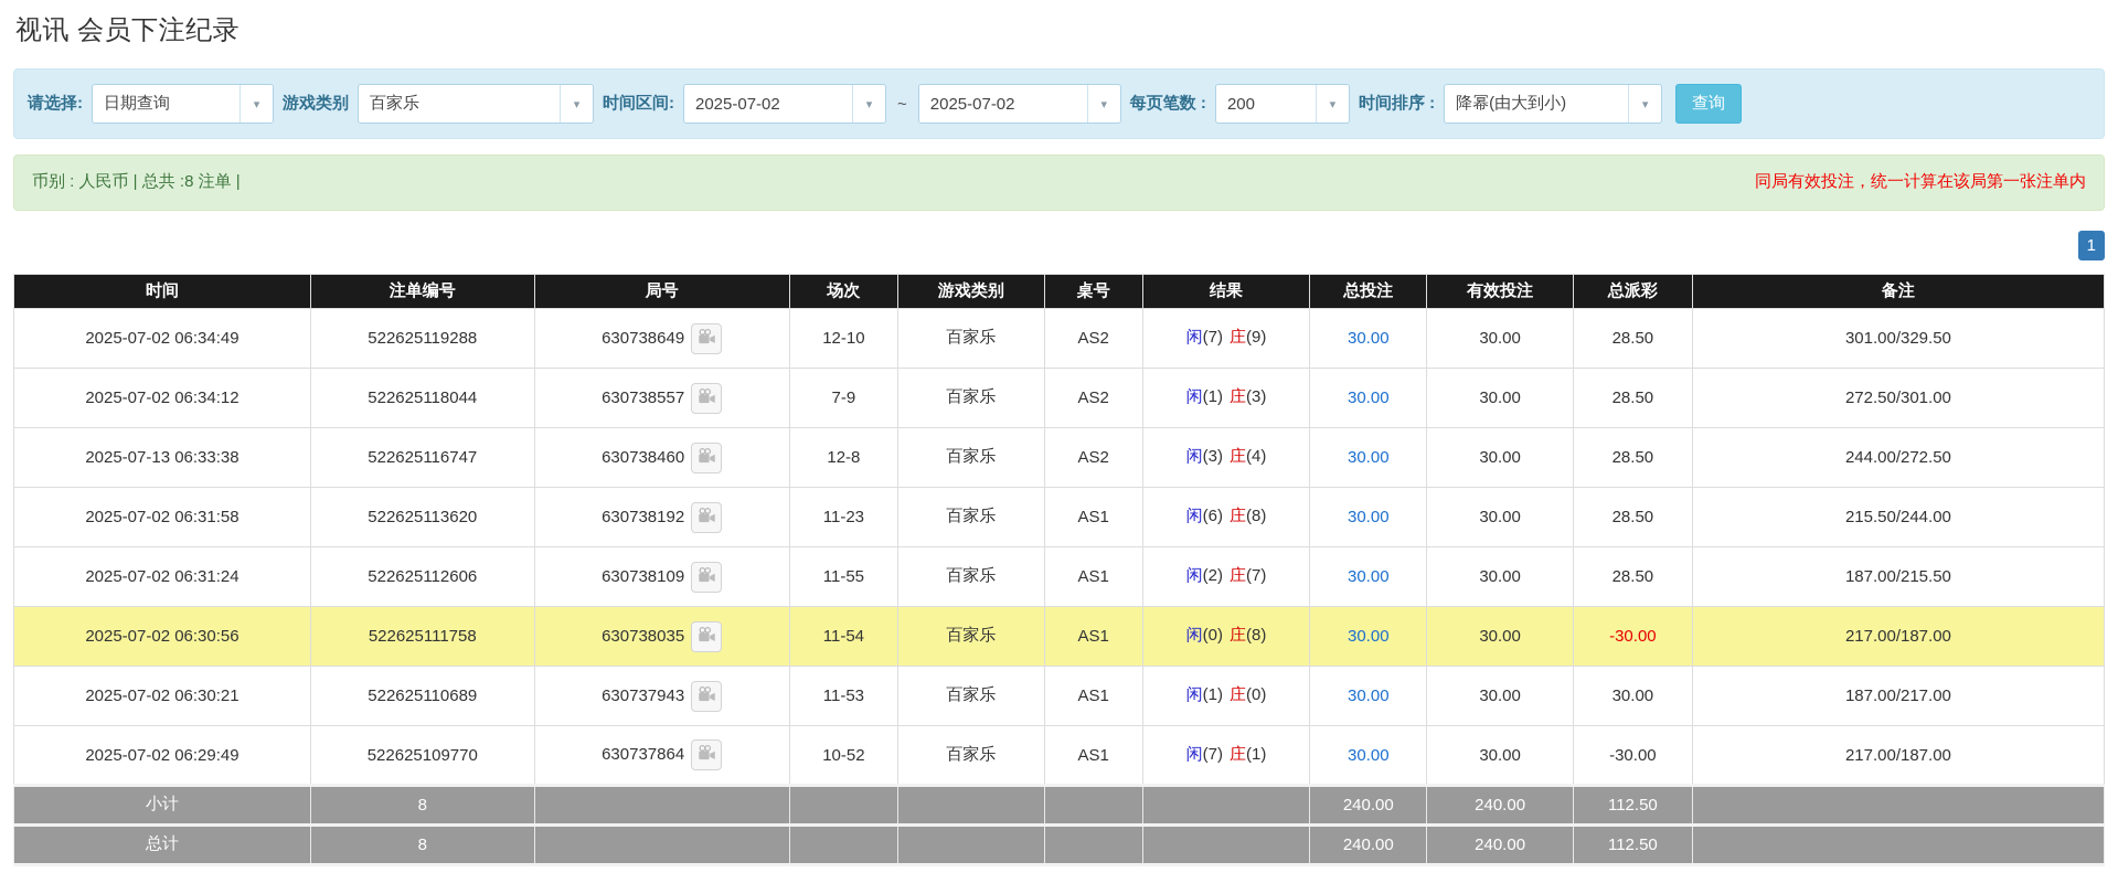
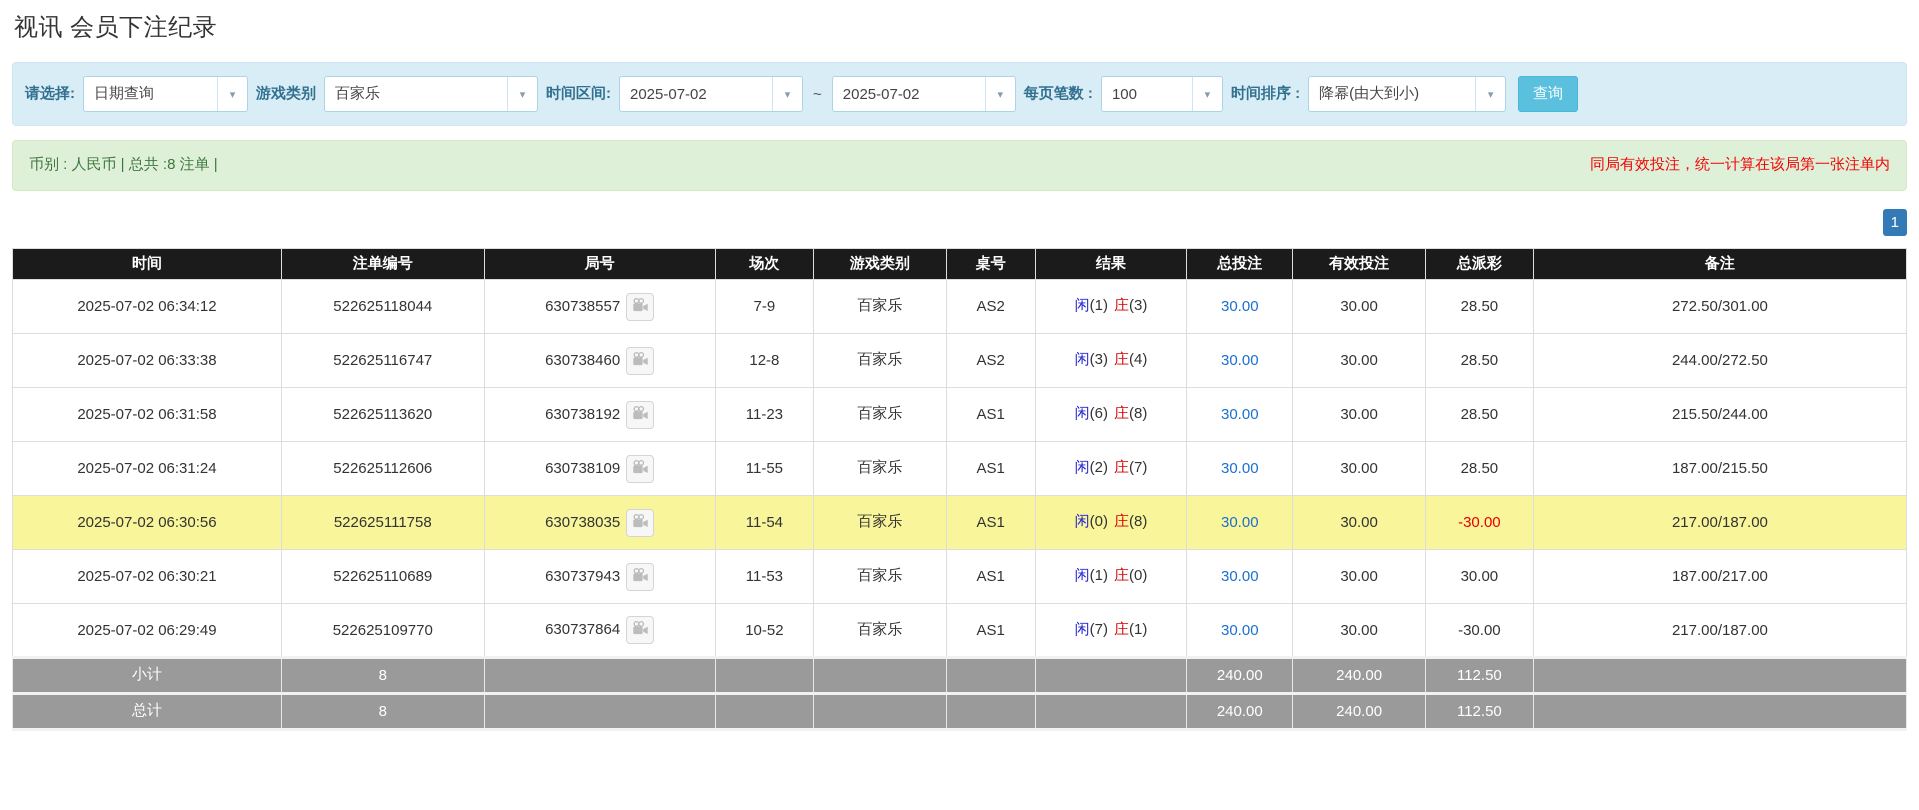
  视讯 会员下注纪录
  请选择:
  日期查询
  ▾
  游戏类别
  百家乐
  ▾
  时间区间:
  2025-07-02
  ▾
  ~
  2025-07-02
  ▾
  每页笔数 :
- 200
+ 100
  ▾
  时间排序 :
  降幂(由大到小)
  ▾
  查询
  币别 : 人民币 | 总共 :8 注单 |
  同局有效投注，统一计算在该局第一张注单内
  1
  时间	注单编号	局号	场次	游戏类别	桌号	结果	总投注	有效投注	总派彩	备注
- 2025-07-02 06:34:49	522625119288	630738649	12-10	百家乐	AS2	闲(7) 庄(9)	30.00	30.00	28.50	301.00/329.50
  2025-07-02 06:34:12	522625118044	630738557	7-9	百家乐	AS2	闲(1) 庄(3)	30.00	30.00	28.50	272.50/301.00
- 2025-07-13 06:33:38	522625116747	630738460	12-8	百家乐	AS2	闲(3) 庄(4)	30.00	30.00	28.50	244.00/272.50
+ 2025-07-02 06:33:38	522625116747	630738460	12-8	百家乐	AS2	闲(3) 庄(4)	30.00	30.00	28.50	244.00/272.50
  2025-07-02 06:31:58	522625113620	630738192	11-23	百家乐	AS1	闲(6) 庄(8)	30.00	30.00	28.50	215.50/244.00
  2025-07-02 06:31:24	522625112606	630738109	11-55	百家乐	AS1	闲(2) 庄(7)	30.00	30.00	28.50	187.00/215.50
  2025-07-02 06:30:56	522625111758	630738035	11-54	百家乐	AS1	闲(0) 庄(8)	30.00	30.00	-30.00	217.00/187.00
  2025-07-02 06:30:21	522625110689	630737943	11-53	百家乐	AS1	闲(1) 庄(0)	30.00	30.00	30.00	187.00/217.00
  2025-07-02 06:29:49	522625109770	630737864	10-52	百家乐	AS1	闲(7) 庄(1)	30.00	30.00	-30.00	217.00/187.00
  小计	8						240.00	240.00	112.50
  总计	8						240.00	240.00	112.50
